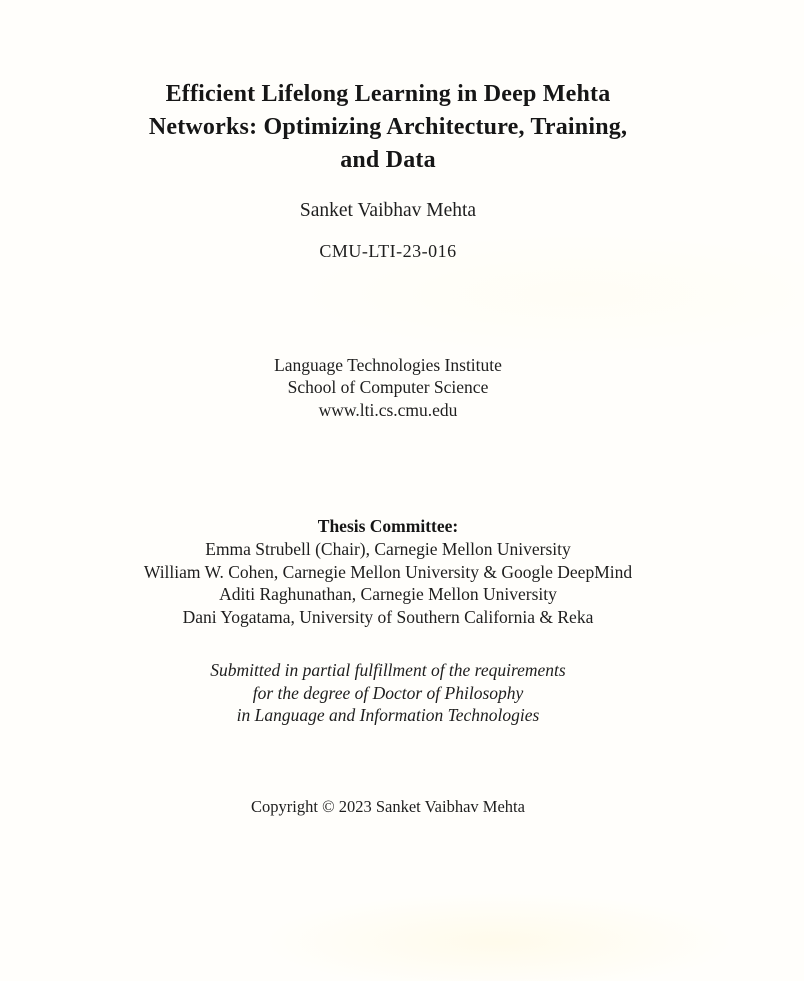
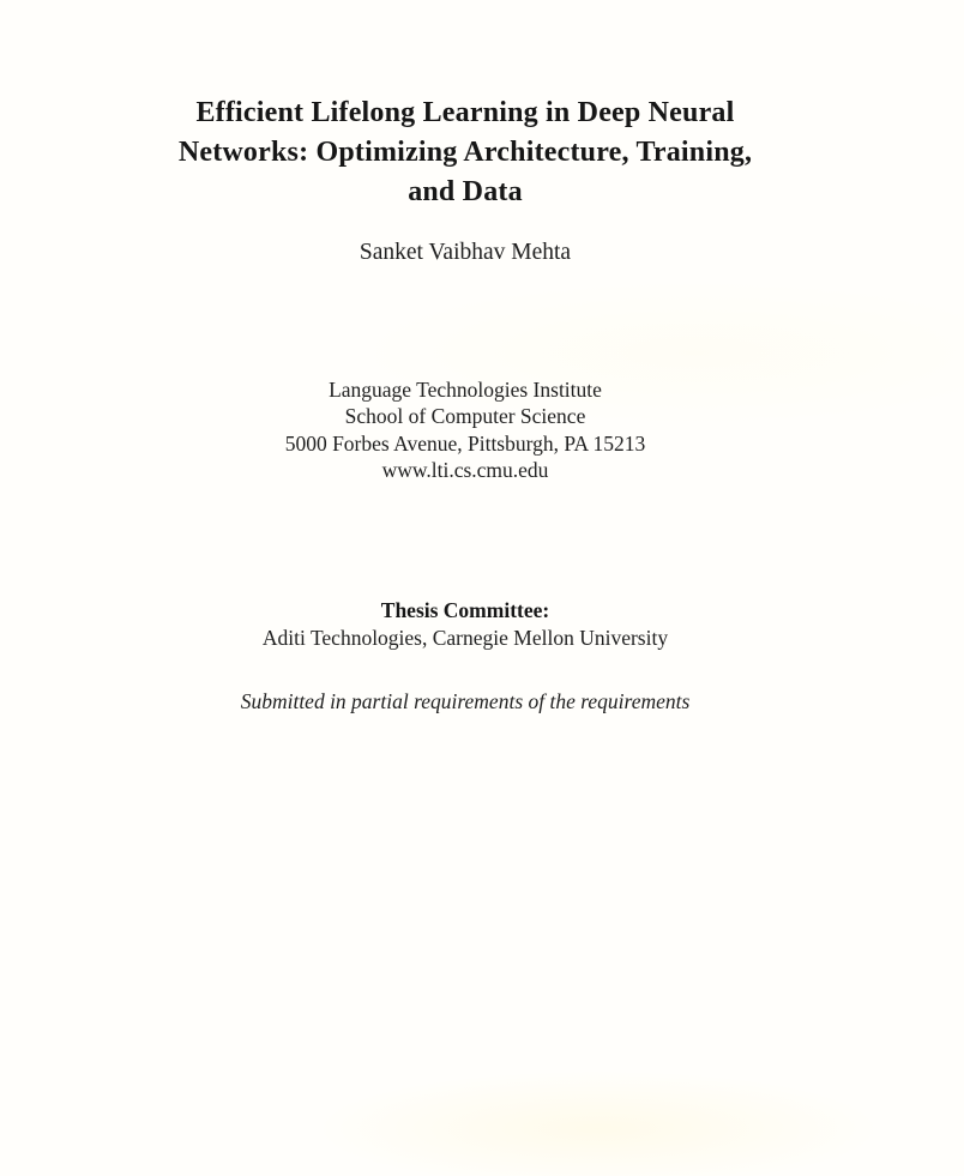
- Efficient Lifelong Learning in Deep Mehta
+ Efficient Lifelong Learning in Deep Neural
  Networks: Optimizing Architecture, Training,
  and Data
  Sanket Vaibhav Mehta
- CMU-LTI-23-016
  Language Technologies Institute
  School of Computer Science
+ 5000 Forbes Avenue, Pittsburgh, PA 15213
  www.lti.cs.cmu.edu
  Thesis Committee:
- Emma Strubell (Chair), Carnegie Mellon University
- William W. Cohen, Carnegie Mellon University & Google DeepMind
- Aditi Raghunathan, Carnegie Mellon University
+ Aditi Technologies, Carnegie Mellon University
- Dani Yogatama, University of Southern California & Reka
- Submitted in partial fulfillment of the requirements
+ Submitted in partial requirements of the requirements
- for the degree of Doctor of Philosophy
- in Language and Information Technologies
- Copyright © 2023 Sanket Vaibhav Mehta
